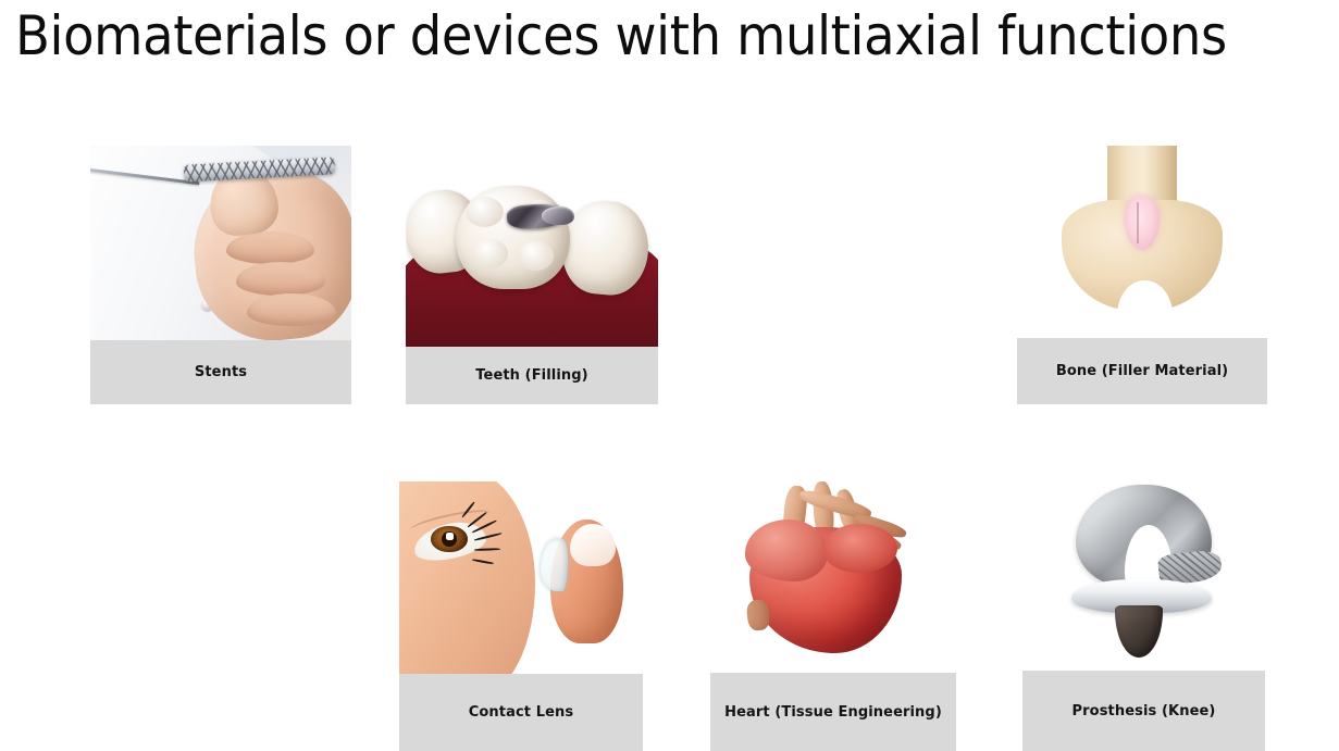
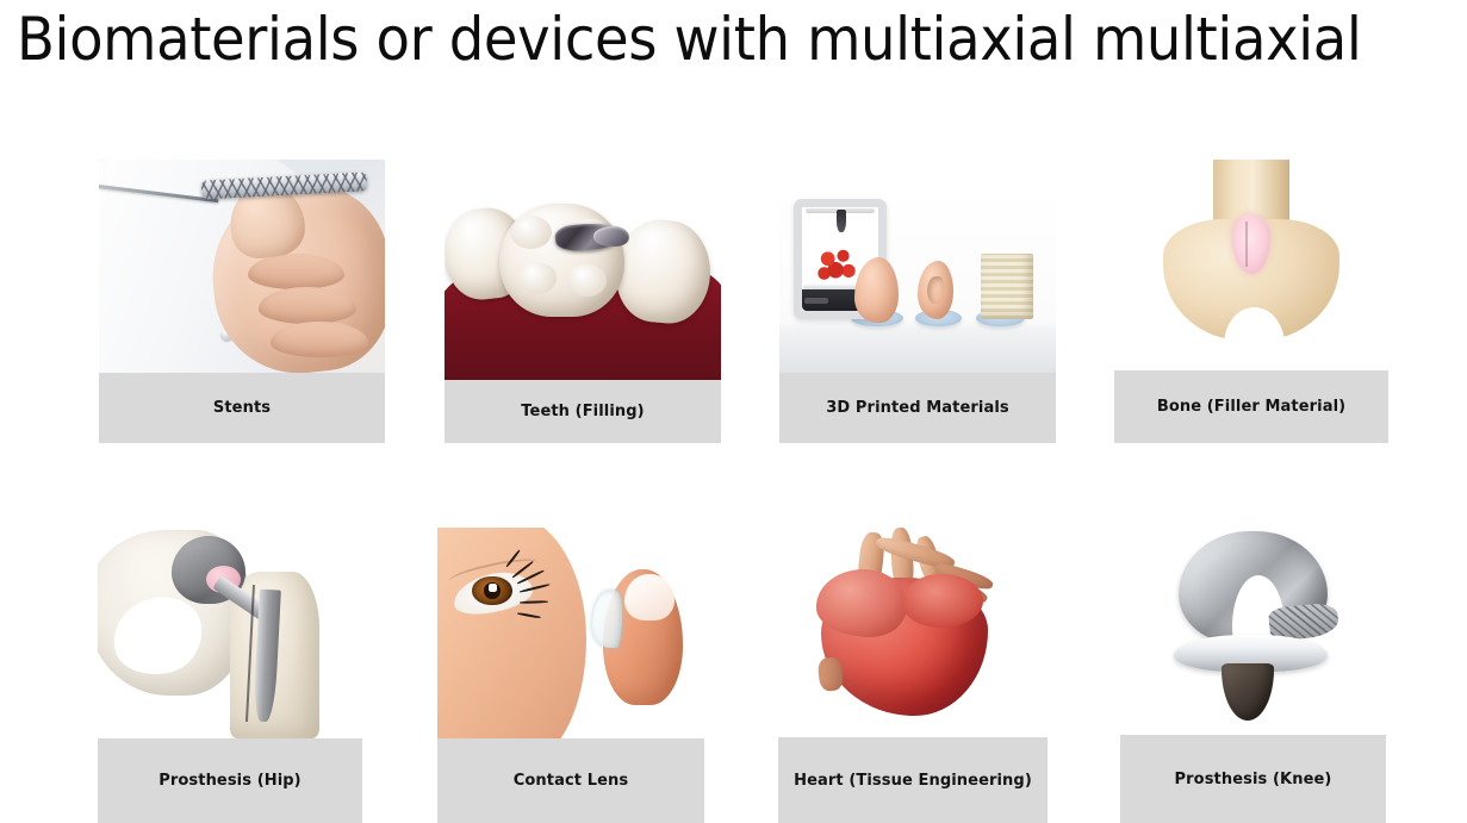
- Biomaterials or devices with multiaxial functions
+ Biomaterials or devices with multiaxial multiaxial
  Stents
  Teeth (Filling)
+ 3D Printed Materials
  Bone (Filler Material)
+ Prosthesis (Hip)
  Contact Lens
  Heart (Tissue Engineering)
  Prosthesis (Knee)
